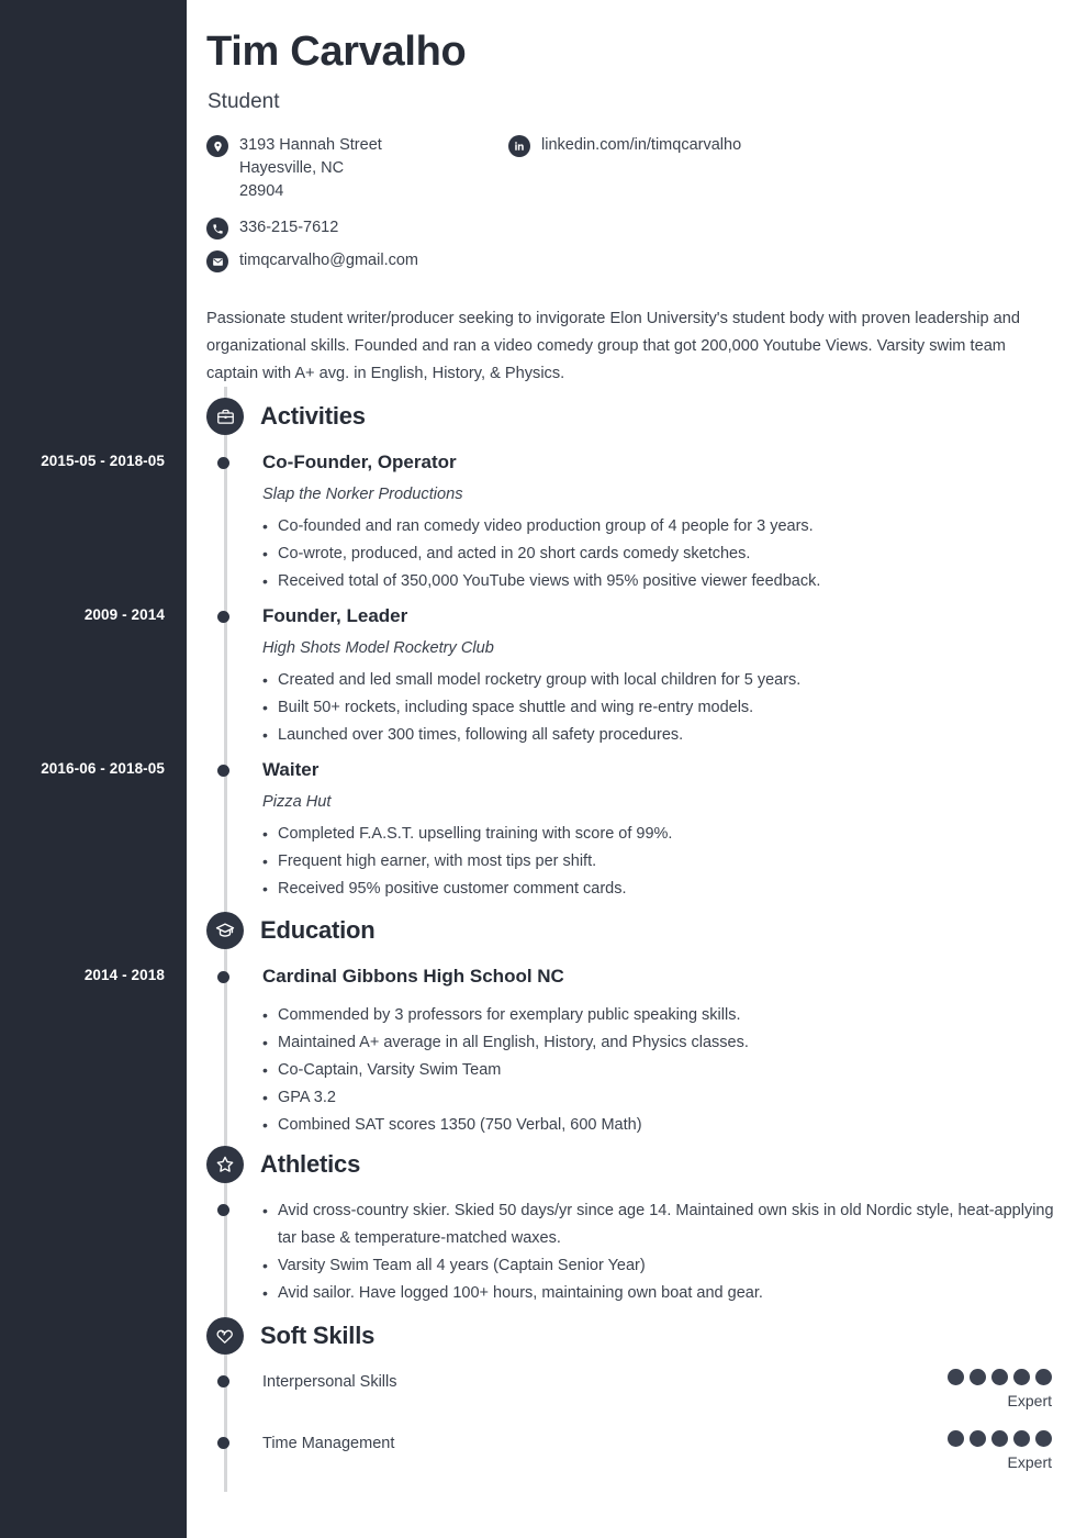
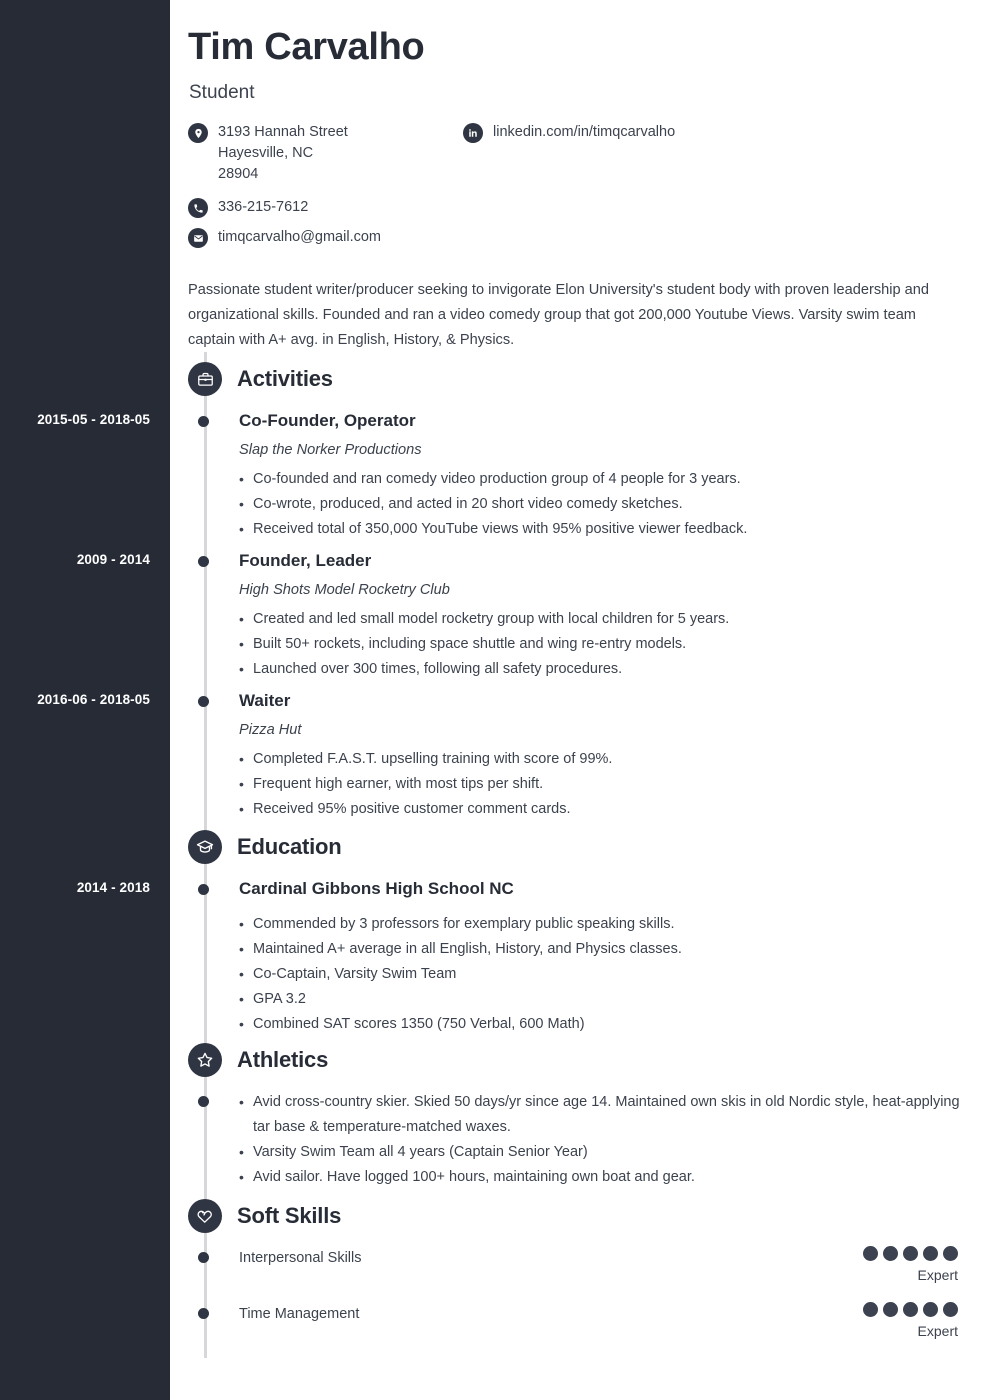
  2015-05 - 2018-05
  2009 - 2014
  2016-06 - 2018-05
  2014 - 2018
  Tim Carvalho
  Student
  3193 Hannah Street
  Hayesville, NC
  28904
  336-215-7612
  timqcarvalho@gmail.com
  linkedin.com/in/timqcarvalho
  Passionate student writer/producer seeking to invigorate Elon University's student body with proven leadership and organizational skills. Founded and ran a video comedy group that got 200,000 Youtube Views. Varsity swim team captain with A+ avg. in English, History, & Physics.
  Activities
  Co-Founder, Operator
  Slap the Norker Productions
  Co-founded and ran comedy video production group of 4 people for 3 years.
- Co-wrote, produced, and acted in 20 short cards comedy sketches.
+ Co-wrote, produced, and acted in 20 short video comedy sketches.
  Received total of 350,000 YouTube views with 95% positive viewer feedback.
  Founder, Leader
  High Shots Model Rocketry Club
  Created and led small model rocketry group with local children for 5 years.
  Built 50+ rockets, including space shuttle and wing re-entry models.
  Launched over 300 times, following all safety procedures.
  Waiter
  Pizza Hut
  Completed F.A.S.T. upselling training with score of 99%.
  Frequent high earner, with most tips per shift.
  Received 95% positive customer comment cards.
  Education
  Cardinal Gibbons High School NC
  Commended by 3 professors for exemplary public speaking skills.
  Maintained A+ average in all English, History, and Physics classes.
  Co-Captain, Varsity Swim Team
  GPA 3.2
  Combined SAT scores 1350 (750 Verbal, 600 Math)
  Athletics
  Avid cross-country skier. Skied 50 days/yr since age 14. Maintained own skis in old Nordic style, heat-applying tar base & temperature-matched waxes.
  Varsity Swim Team all 4 years (Captain Senior Year)
  Avid sailor. Have logged 100+ hours, maintaining own boat and gear.
  Soft Skills
  Interpersonal Skills
  Expert
  Time Management
  Expert
